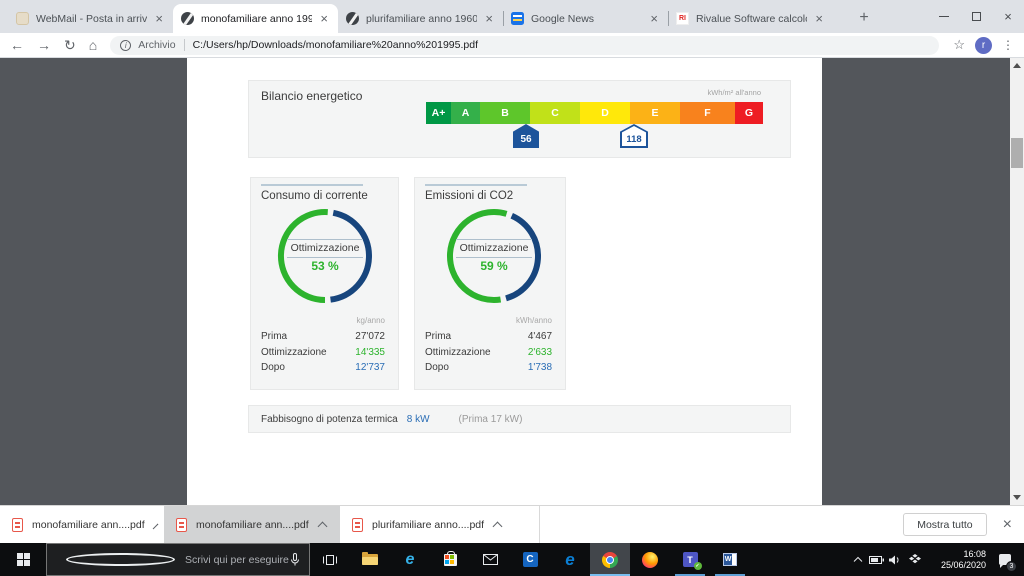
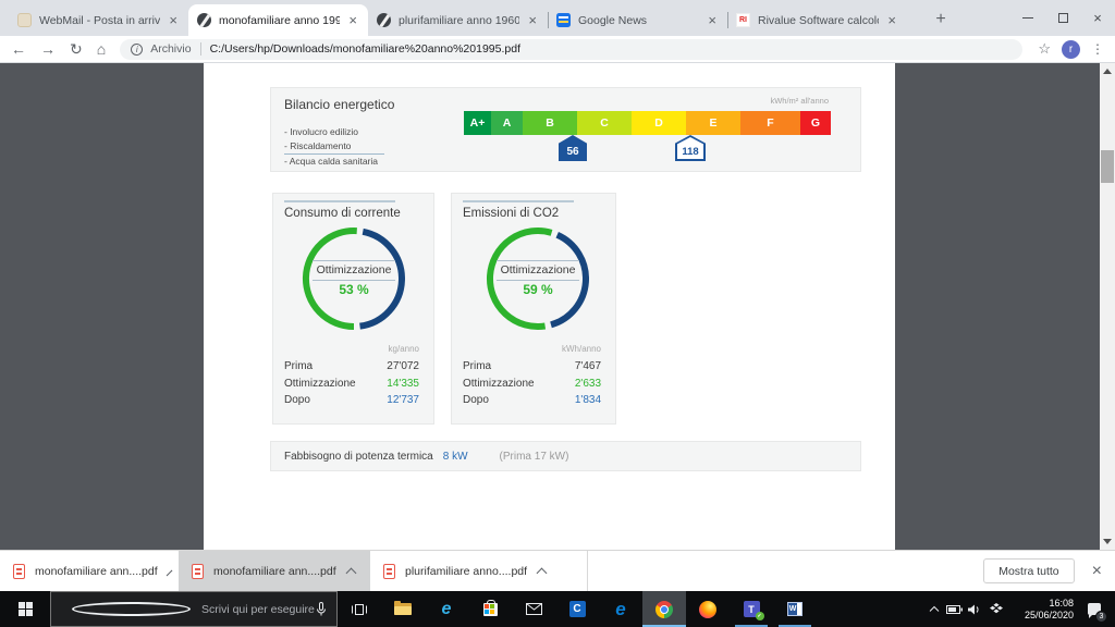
  WebMail - Posta in arriv
  ×
  monofamiliare anno 199
  ×
  plurifamiliare anno 1960
  ×
  Google News
  ×
  Rivalue Software calcol
  ×
  +
  ×
  ←
  →
  ↻
  ⌂
  i
  Archivio
  C:/Users/hp/Downloads/monofamiliare%20anno%201995.pdf
  ☆
  r
  ⋮
  Bilancio energetico
+ - Involucro edilizio
+ - Riscaldamento
+ - Acqua calda sanitaria
  kWh/m² all'anno
  A+
  A
  B
  C
  D
  E
  F
  G
  56
  118
  Consumo di corrente
  Ottimizzazione
  53 %
  kg/anno
  Prima
  27'072
  Ottimizzazione
  14'335
  Dopo
  12'737
  Emissioni di CO2
  Ottimizzazione
  59 %
  kWh/anno
  Prima
- 4'467
+ 7'467
  Ottimizzazione
  2'633
  Dopo
- 1'738
+ 1'834
  Fabbisogno di potenza termica
  8 kW
  (Prima 17 kW)
  monofamiliare ann....pdf
  monofamiliare ann....pdf
  plurifamiliare anno....pdf
  Mostra tutto
  ×
  e
  C
  e
  T
  16:08
  25/06/2020
